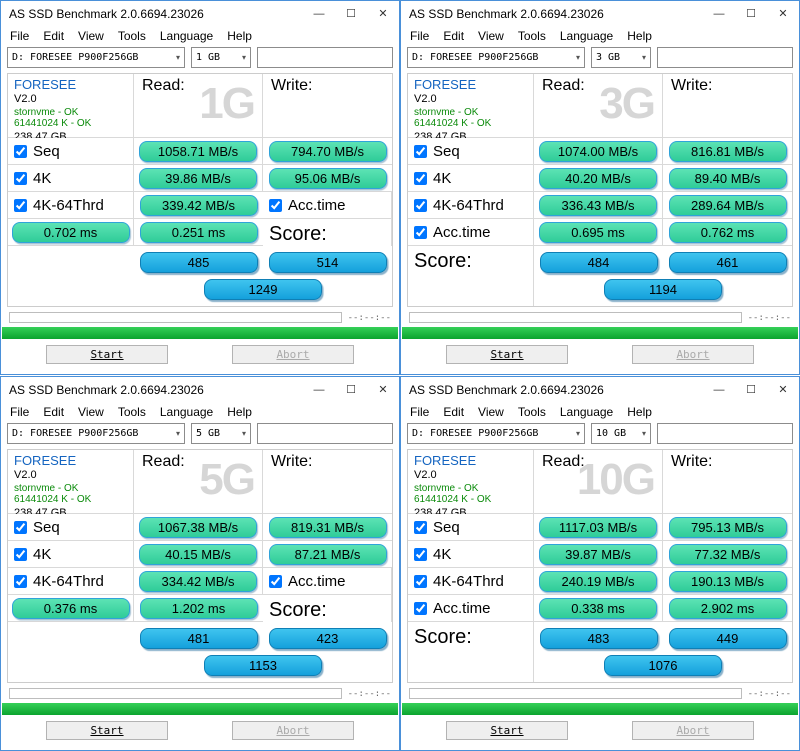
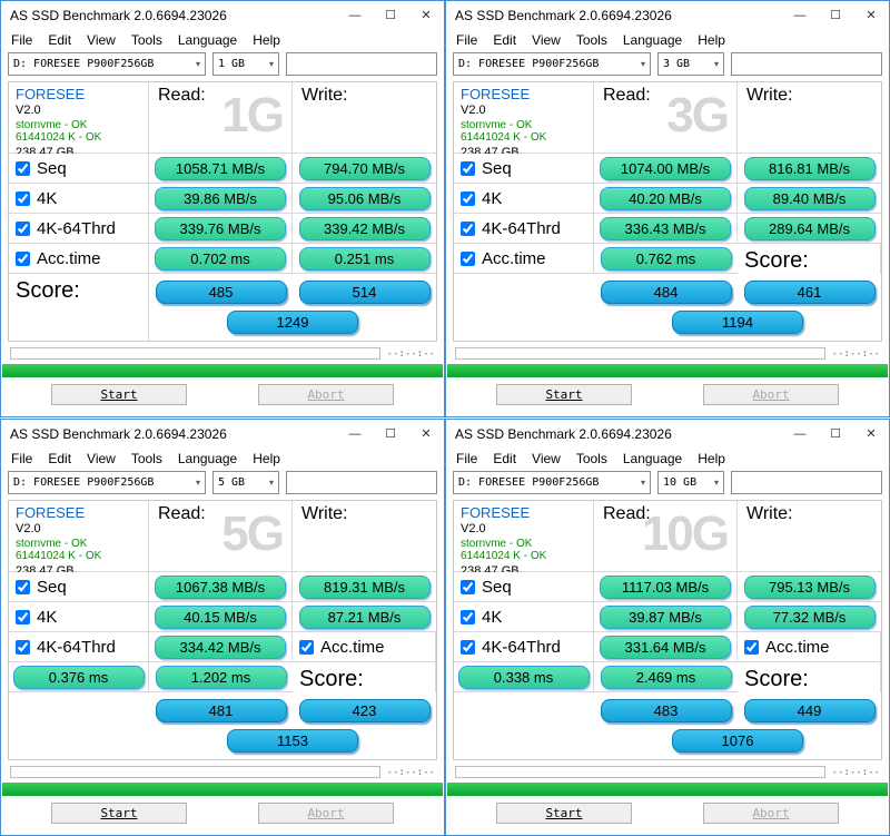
  AS SSD Benchmark 2.0.6694.23026
  —
  ☐
  ✕
  File
  Edit
  View
  Tools
  Language
  Help
  D: FORESEE P900F256GB
  ▾
  1 GB
  ▾
  FORESEE
  V2.0
  stornvme - OK
  61441024 K - OK
  238.47 GB
  Read:
  1G
  Write:
  Seq
  1058.71 MB/s
  794.70 MB/s
  4K
  39.86 MB/s
  95.06 MB/s
  4K-64Thrd
+ 339.76 MB/s
  339.42 MB/s
  Acc.time
  0.702 ms
  0.251 ms
  Score:
  485
  514
  1249
  --:--:--
  Start
  Abort
  AS SSD Benchmark 2.0.6694.23026
  —
  ☐
  ✕
  File
  Edit
  View
  Tools
  Language
  Help
  D: FORESEE P900F256GB
  ▾
  3 GB
  ▾
  FORESEE
  V2.0
  stornvme - OK
  61441024 K - OK
  238.47 GB
  Read:
  3G
  Write:
  Seq
  1074.00 MB/s
  816.81 MB/s
  4K
  40.20 MB/s
  89.40 MB/s
  4K-64Thrd
  336.43 MB/s
  289.64 MB/s
  Acc.time
- 0.695 ms
  0.762 ms
  Score:
  484
  461
  1194
  --:--:--
  Start
  Abort
  AS SSD Benchmark 2.0.6694.23026
  —
  ☐
  ✕
  File
  Edit
  View
  Tools
  Language
  Help
  D: FORESEE P900F256GB
  ▾
  5 GB
  ▾
  FORESEE
  V2.0
  stornvme - OK
  61441024 K - OK
  238.47 GB
  Read:
  5G
  Write:
  Seq
  1067.38 MB/s
  819.31 MB/s
  4K
  40.15 MB/s
  87.21 MB/s
  4K-64Thrd
  334.42 MB/s
  Acc.time
  0.376 ms
  1.202 ms
  Score:
  481
  423
  1153
  --:--:--
  Start
  Abort
  AS SSD Benchmark 2.0.6694.23026
  —
  ☐
  ✕
  File
  Edit
  View
  Tools
  Language
  Help
  D: FORESEE P900F256GB
  ▾
  10 GB
  ▾
  FORESEE
  V2.0
  stornvme - OK
  61441024 K - OK
  238.47 GB
  Read:
  10G
  Write:
  Seq
  1117.03 MB/s
  795.13 MB/s
  4K
  39.87 MB/s
  77.32 MB/s
  4K-64Thrd
- 240.19 MB/s
+ 331.64 MB/s
- 190.13 MB/s
  Acc.time
  0.338 ms
- 2.902 ms
+ 2.469 ms
  Score:
  483
  449
  1076
  --:--:--
  Start
  Abort
